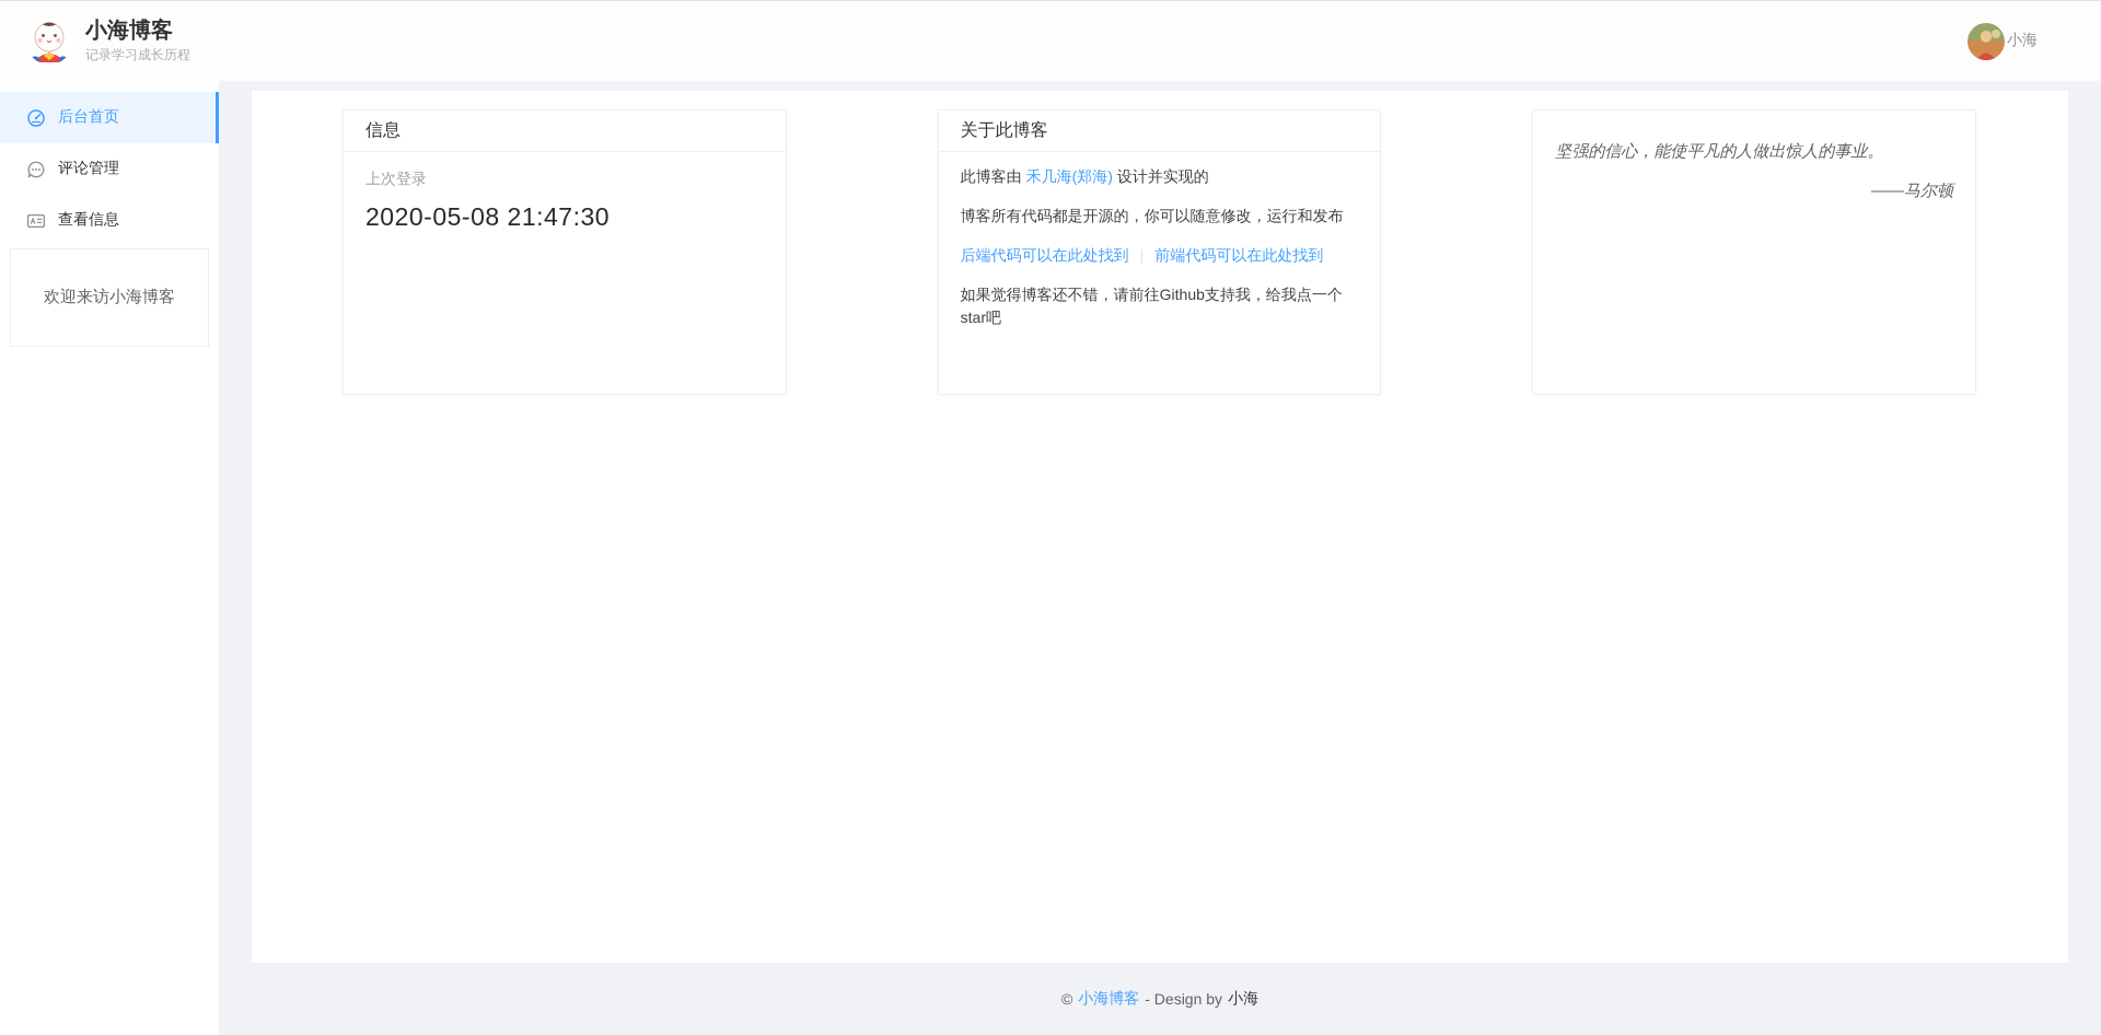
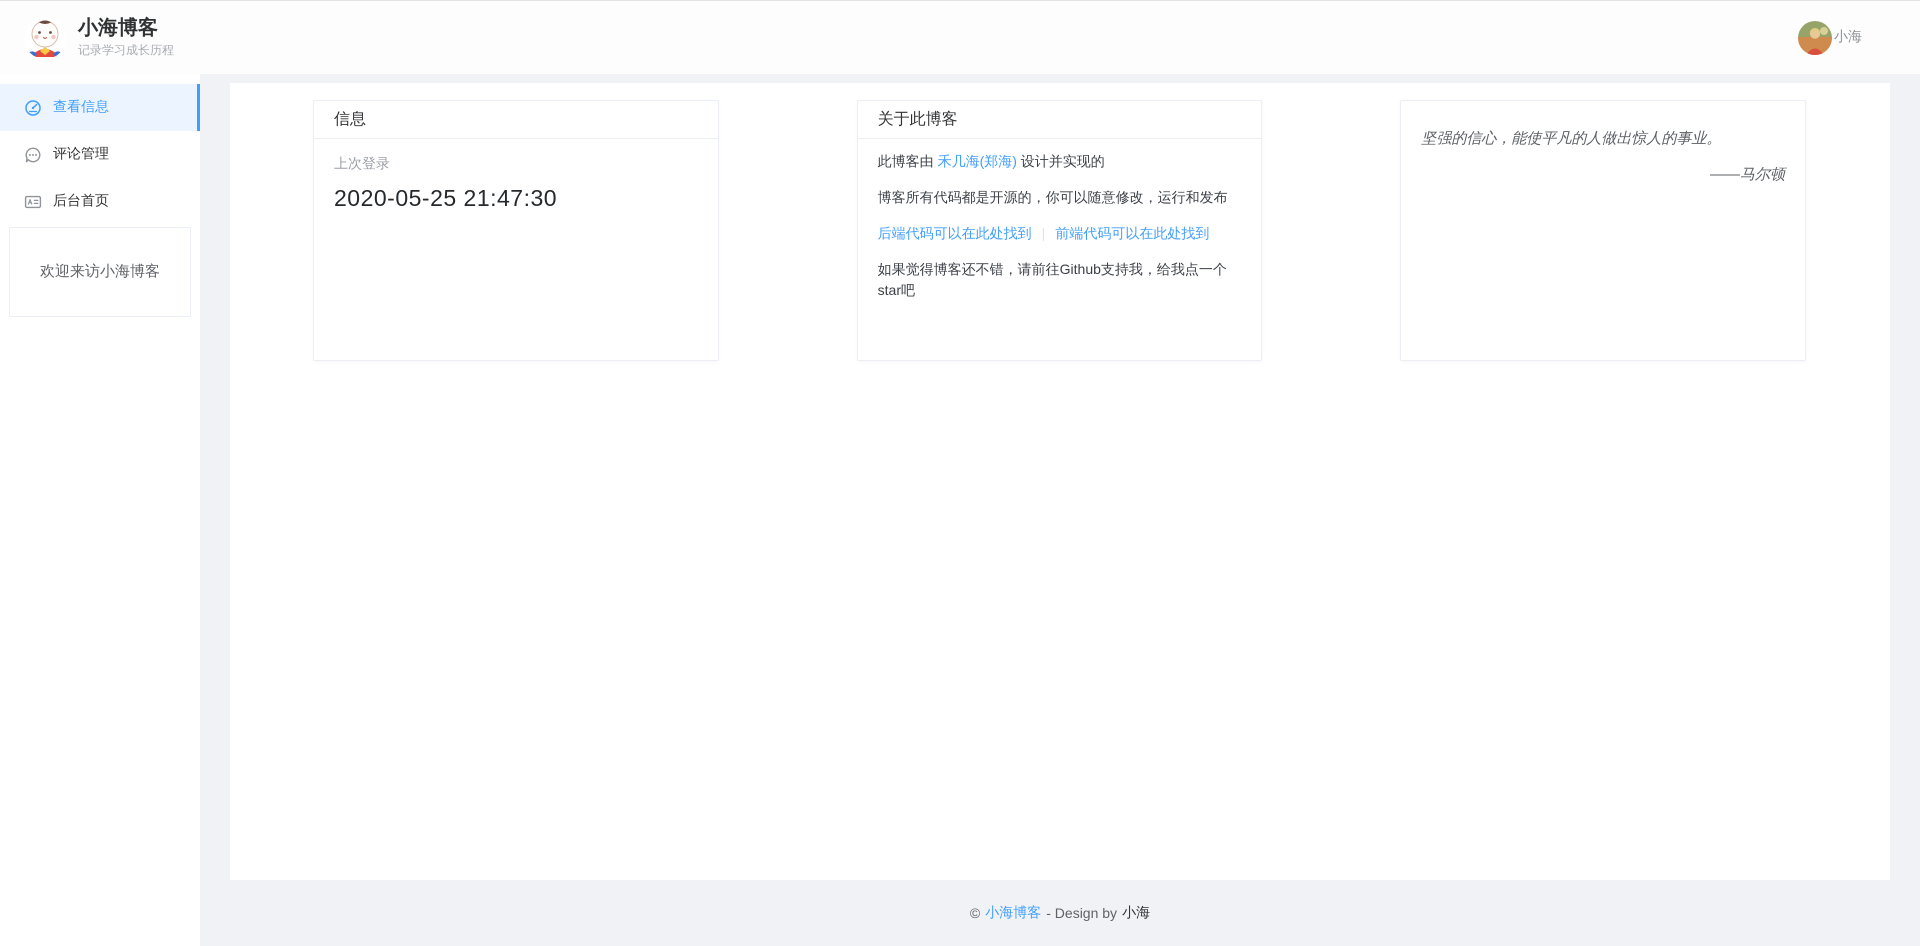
  小海博客
  记录学习成长历程
  小海
- 后台首页
+ 查看信息
  评论管理
- 查看信息
+ 后台首页
  欢迎来访小海博客
  信息
  上次登录
- 2020-05-08 21:47:30
+ 2020-05-25 21:47:30
  关于此博客
  此博客由 禾几海(郑海) 设计并实现的
  博客所有代码都是开源的，你可以随意修改，运行和发布
  后端代码可以在此处找到 | 前端代码可以在此处找到
  如果觉得博客还不错，请前往Github支持我，给我点一个star吧
  坚强的信心，能使平凡的人做出惊人的事业。
  ——马尔顿
  ©
  小海博客
  - Design by
  小海
